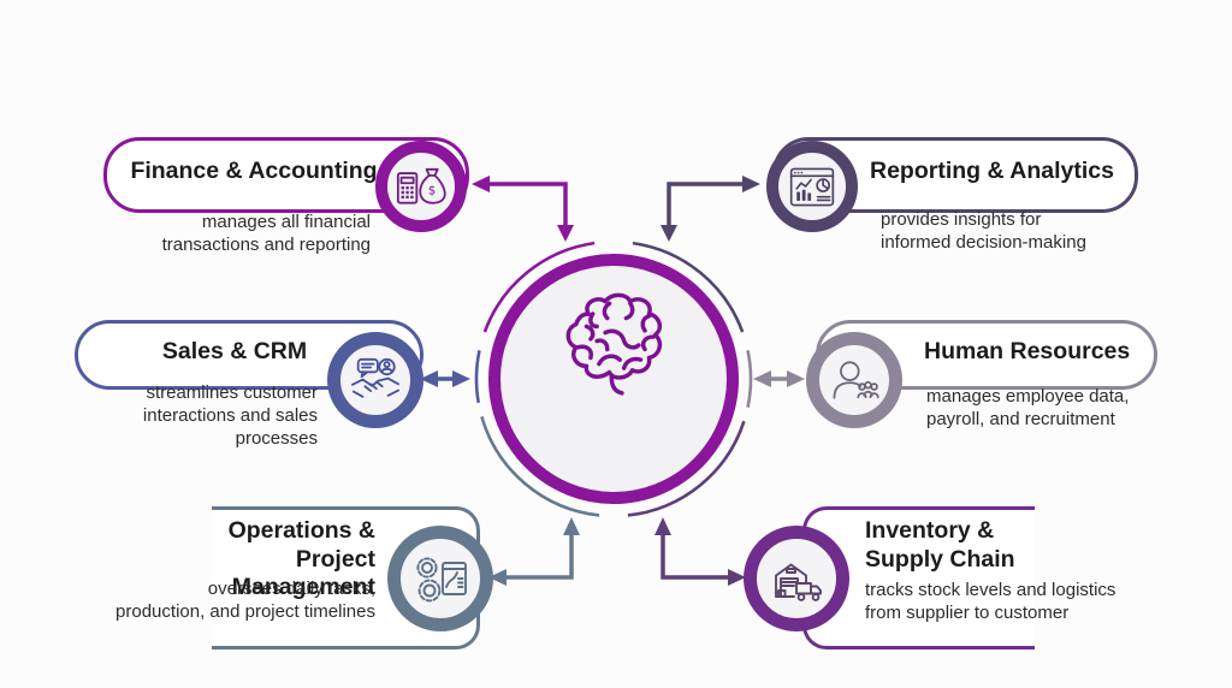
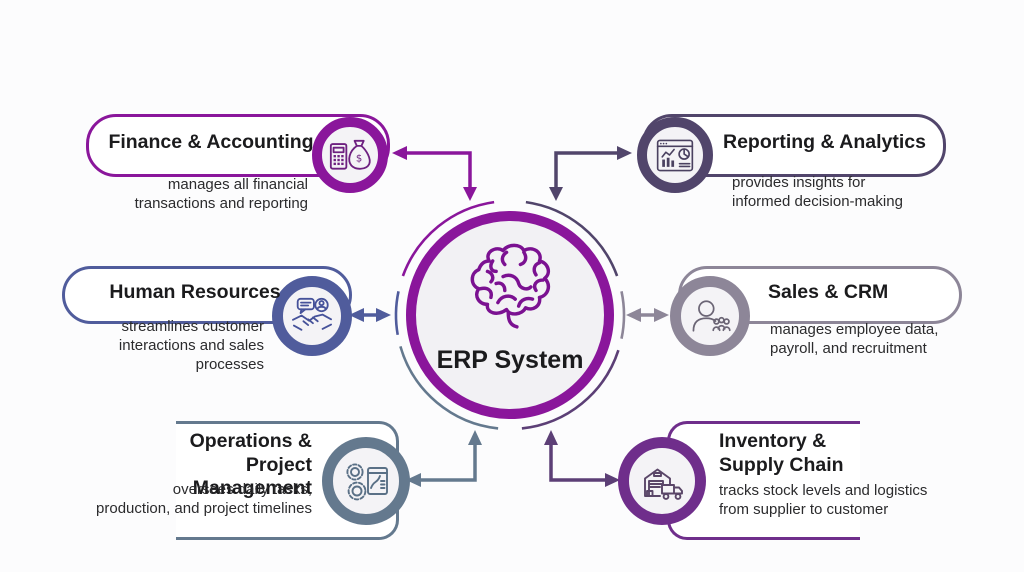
+ ERP System
  Finance & Accounting
  $
  manages all financial
  transactions and reporting
  Reporting & Analytics
  provides insights for
  informed decision-making
- Sales & CRM
+ Human Resources
  streamlines customer
  interactions and sales
  processes
- Human Resources
+ Sales & CRM
  manages employee data,
  payroll, and recruitment
  Operations &
  Project Management
  oversees daily tasks,
  production, and project timelines
  Inventory &
  Supply Chain
  tracks stock levels and logistics
  from supplier to customer
